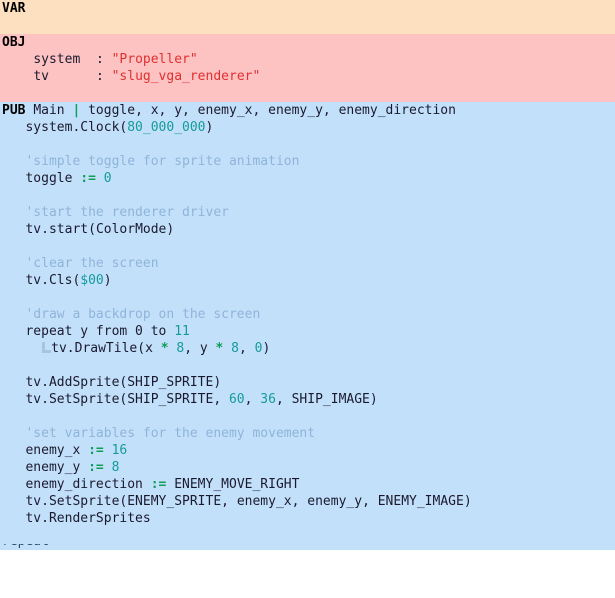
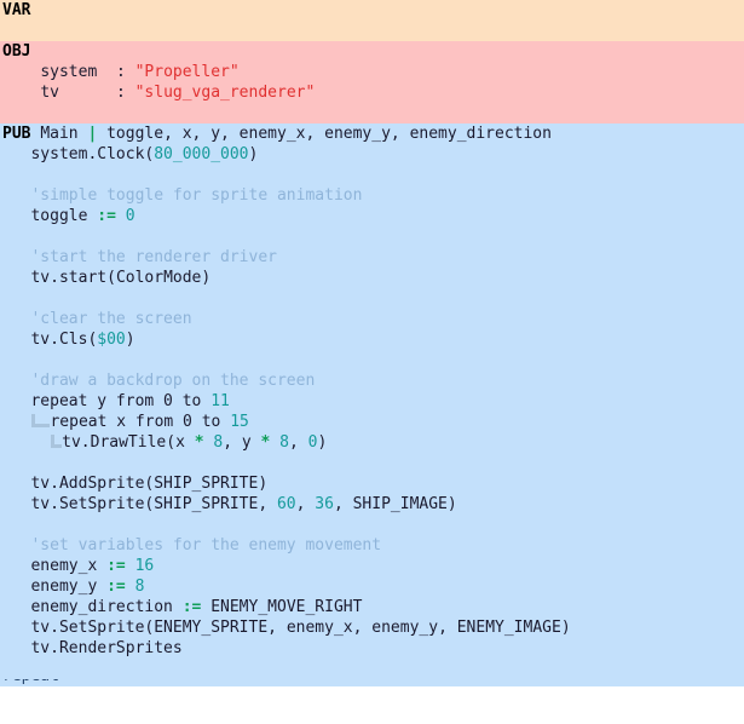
  VAR
  OBJ
  system : "Propeller"
  tv : "slug_vga_renderer"
  PUB Main | toggle, x, y, enemy_x, enemy_y, enemy_direction
  system.Clock(80_000_000)
  'simple toggle for sprite animation
  toggle := 0
  'start the renderer driver
  tv.start(ColorMode)
  'clear the screen
  tv.Cls($00)
  'draw a backdrop on the screen
  repeat y from 0 to 11
+ repeat x from 0 to 15
  tv.DrawTile(x * 8, y * 8, 0)
  tv.AddSprite(SHIP_SPRITE)
  tv.SetSprite(SHIP_SPRITE, 60, 36, SHIP_IMAGE)
  'set variables for the enemy movement
  enemy_x := 16
  enemy_y := 8
  enemy_direction := ENEMY_MOVE_RIGHT
  tv.SetSprite(ENEMY_SPRITE, enemy_x, enemy_y, ENEMY_IMAGE)
  tv.RenderSprites
